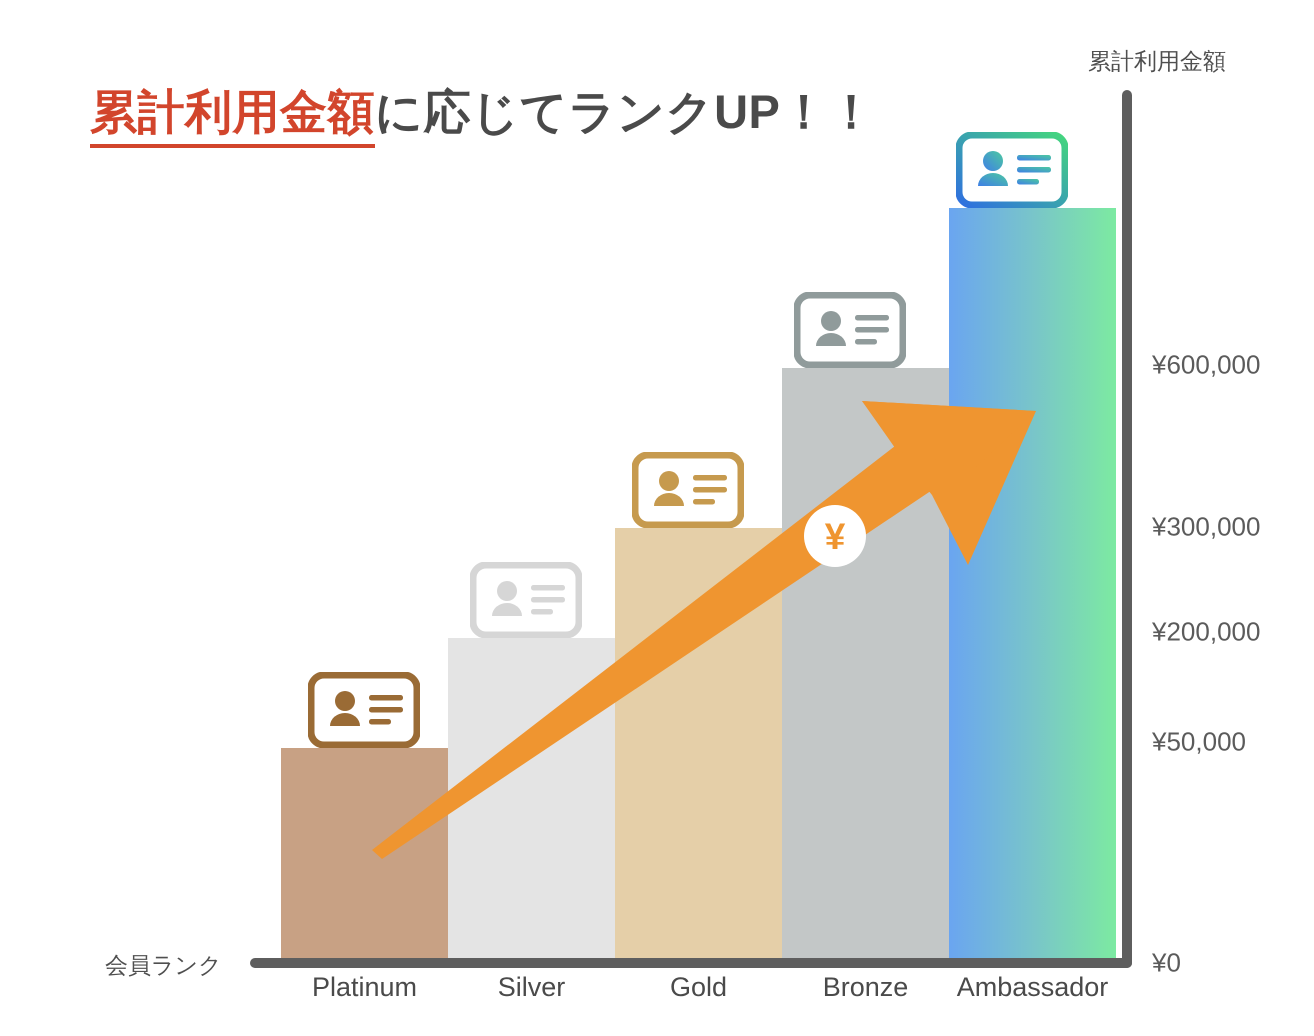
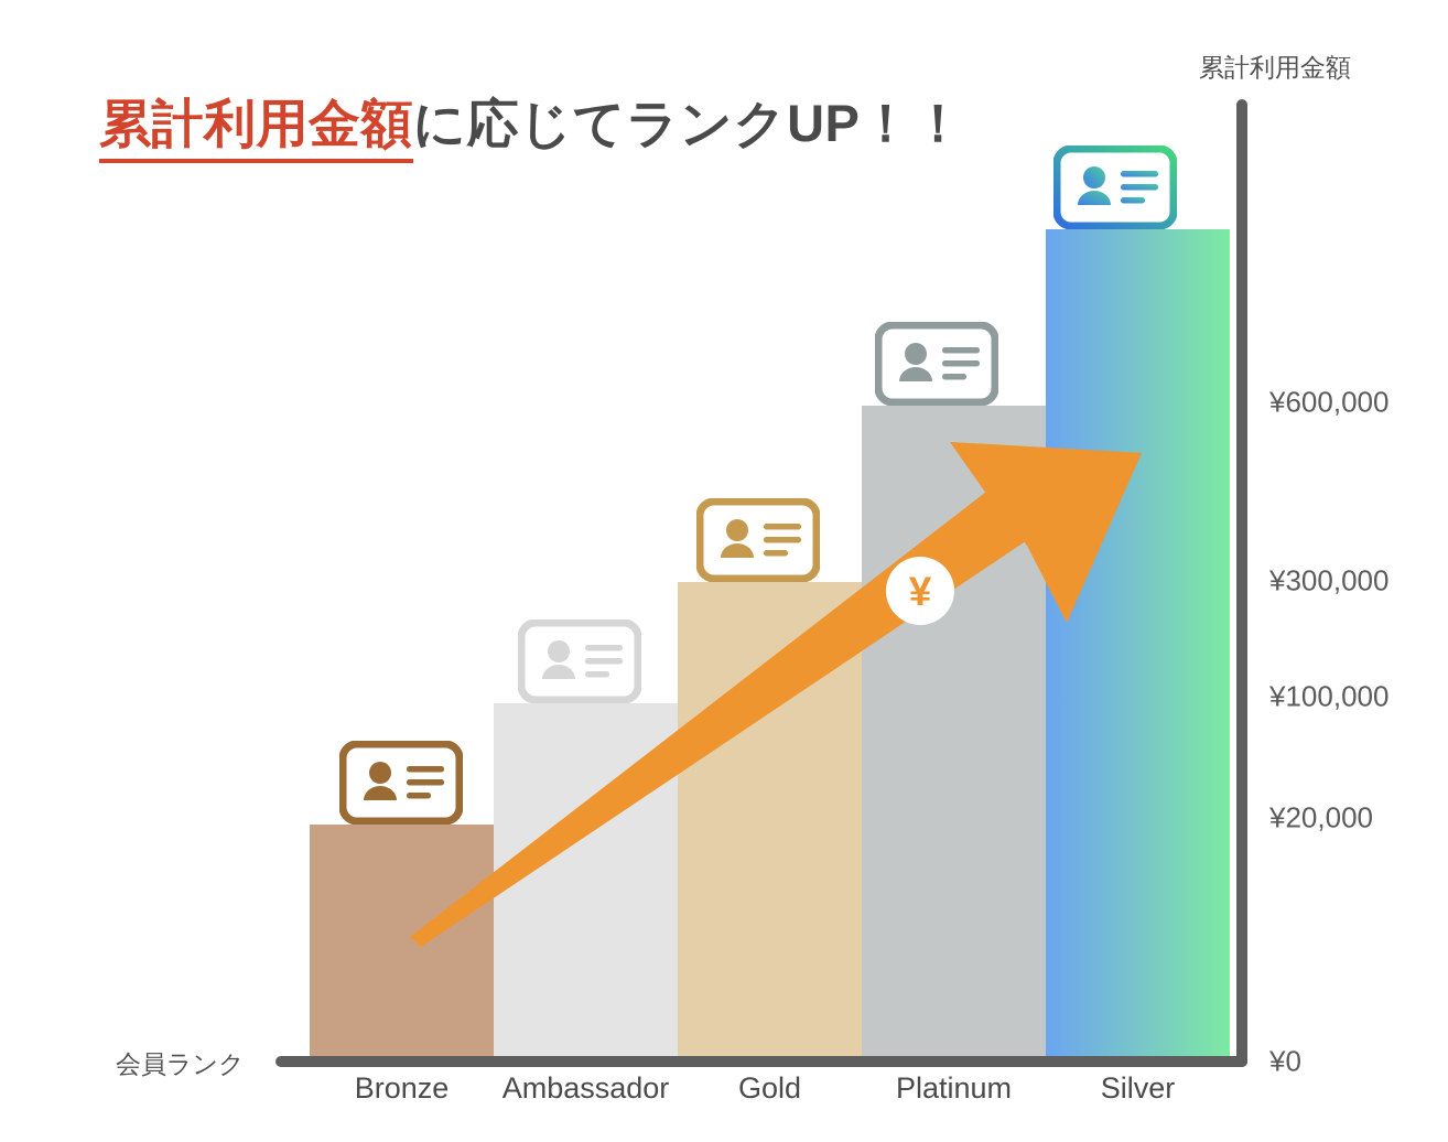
  累計利用金額に応じてランクUP！！
  累計利用金額
  会員ランク
  ¥600,000
  ¥300,000
- ¥200,000
+ ¥100,000
- ¥50,000
+ ¥20,000
  ¥0
  ¥
- Platinum
+ Bronze
- Silver
+ Ambassador
  Gold
- Bronze
+ Platinum
- Ambassador
+ Silver
